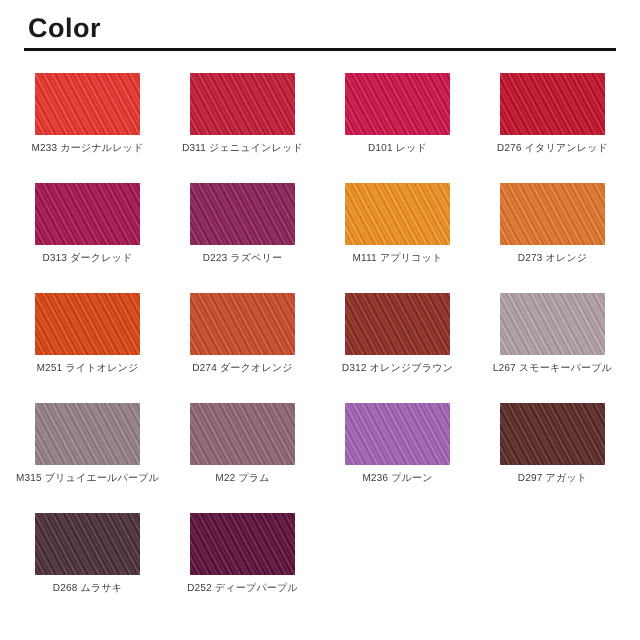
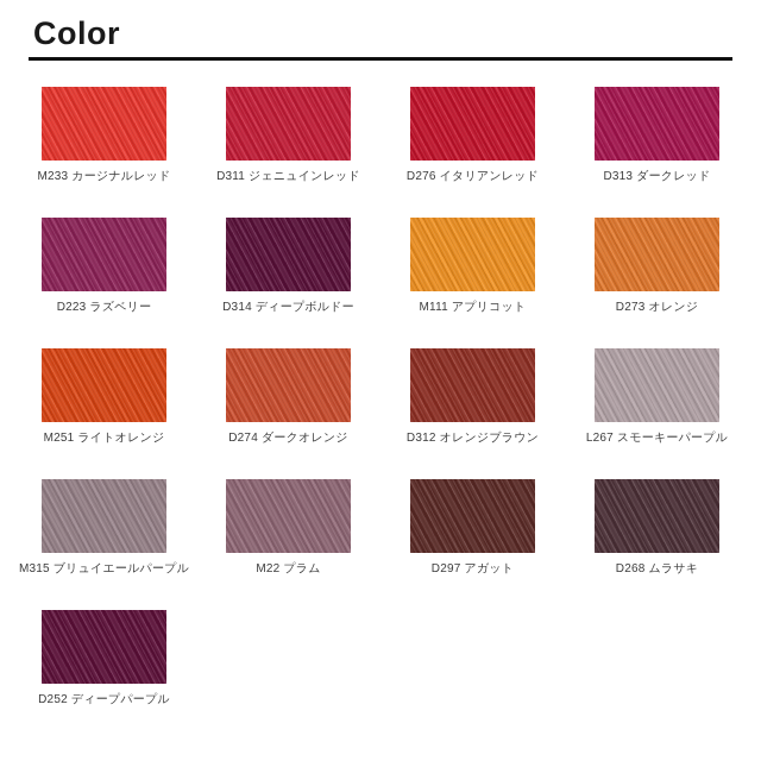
  Color
  M233 カージナルレッド
  D311 ジェニュインレッド
- D101 レッド
  D276 イタリアンレッド
  D313 ダークレッド
  D223 ラズベリー
+ D314 ディープボルドー
  M111 アプリコット
  D273 オレンジ
  M251 ライトオレンジ
  D274 ダークオレンジ
  D312 オレンジブラウン
  L267 スモーキーパープル
  M315 ブリュイエールパープル
  M22 プラム
- M236 プルーン
  D297 アガット
  D268 ムラサキ
  D252 ディープパープル
